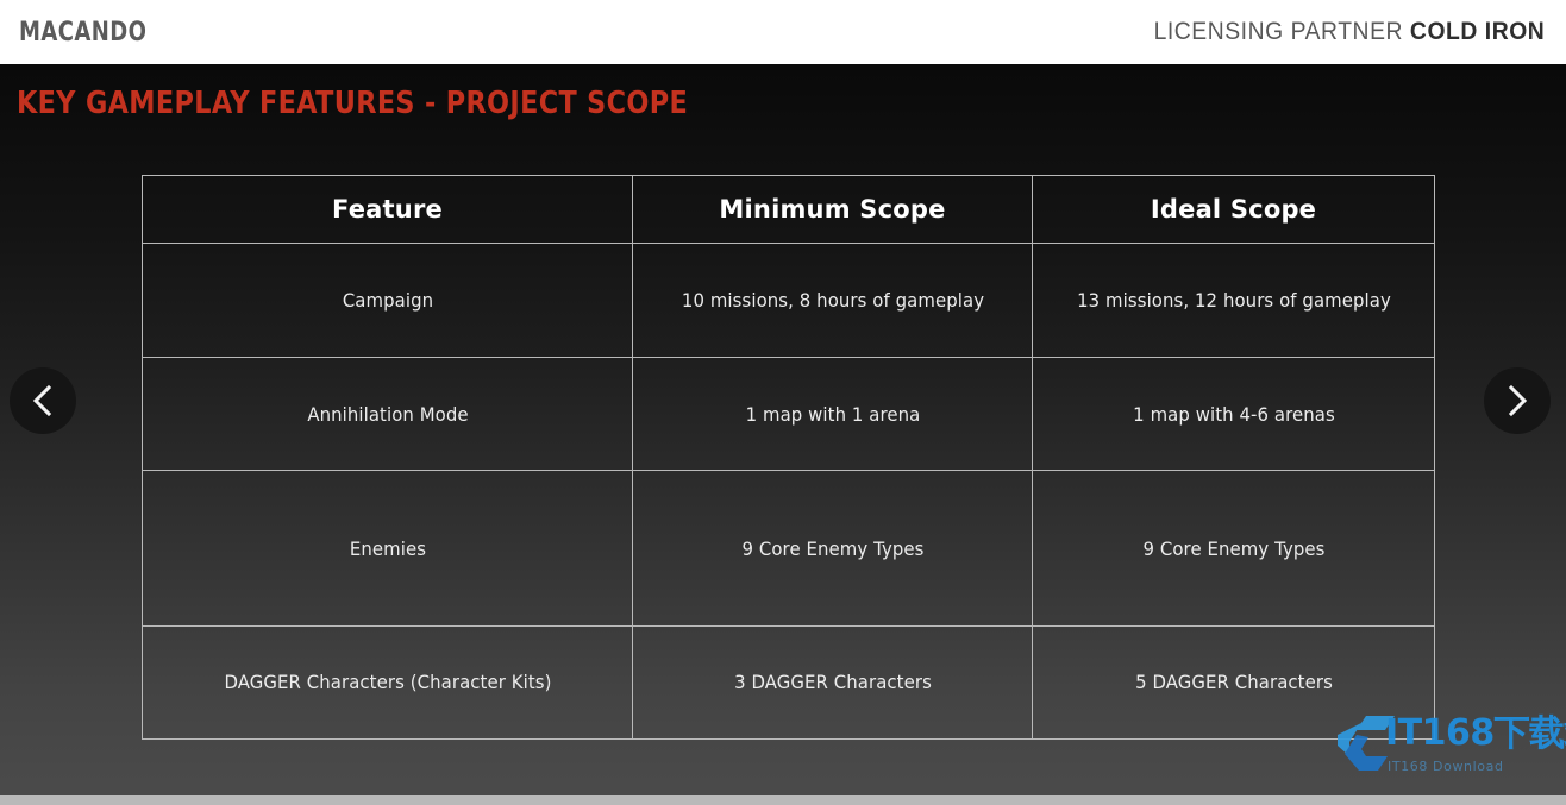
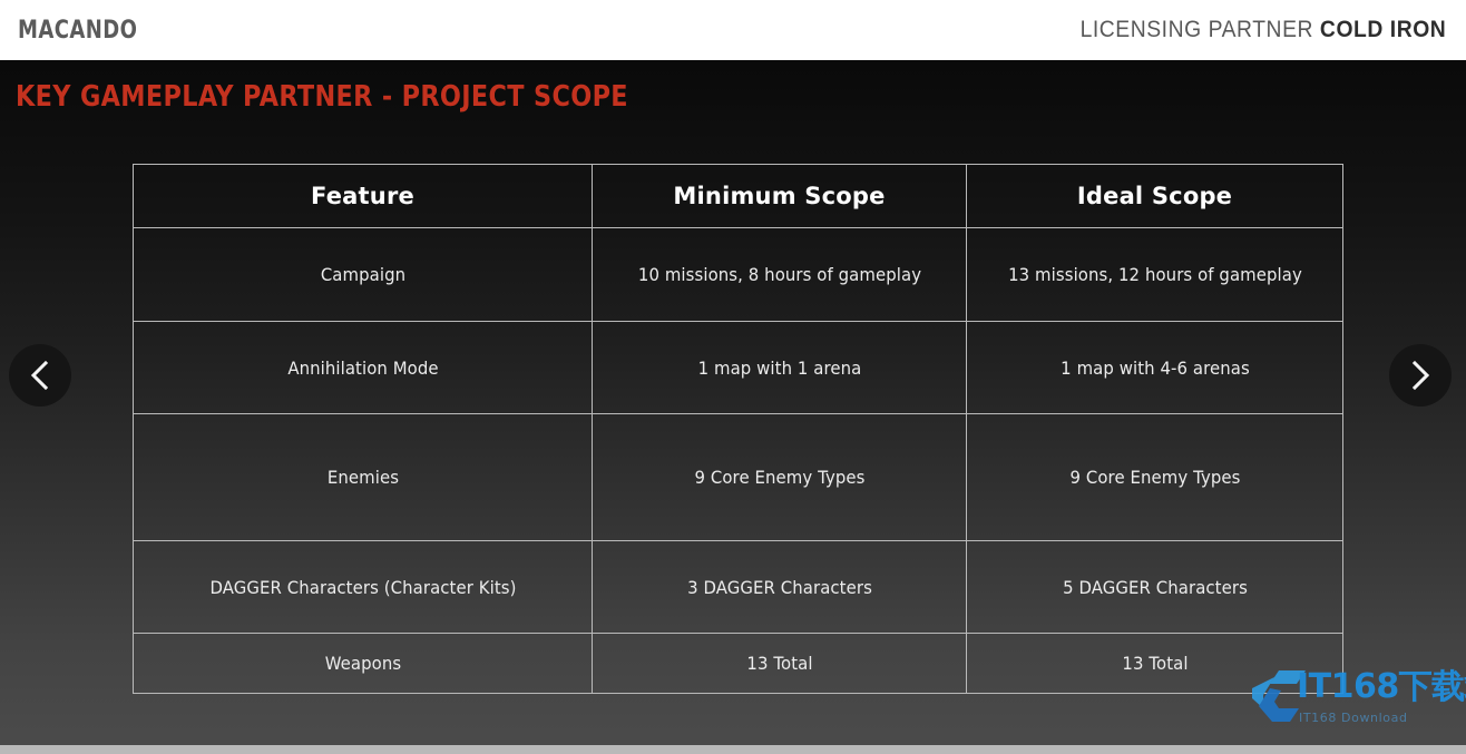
  MACANDO
  LICENSING PARTNER COLD IRON
- KEY GAMEPLAY FEATURES - PROJECT SCOPE
+ KEY GAMEPLAY PARTNER - PROJECT SCOPE
  Feature	Minimum Scope	Ideal Scope
  Campaign	10 missions, 8 hours of gameplay	13 missions, 12 hours of gameplay
  Annihilation Mode	1 map with 1 arena	1 map with 4-6 arenas
  Enemies	9 Core Enemy Types	9 Core Enemy Types
  DAGGER Characters (Character Kits)	3 DAGGER Characters	5 DAGGER Characters
+ Weapons	13 Total	13 Total
  IT168下载
  IT168 Download
